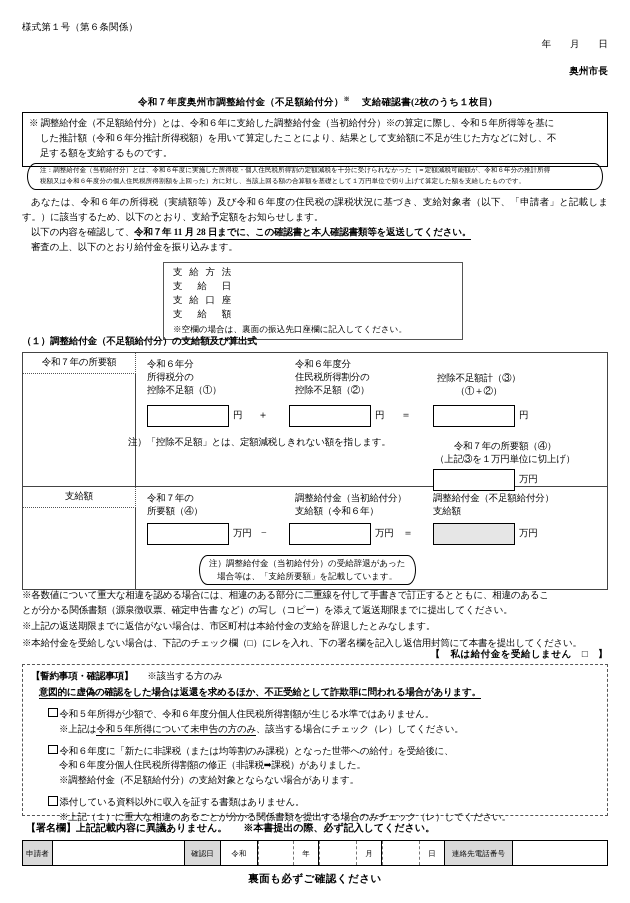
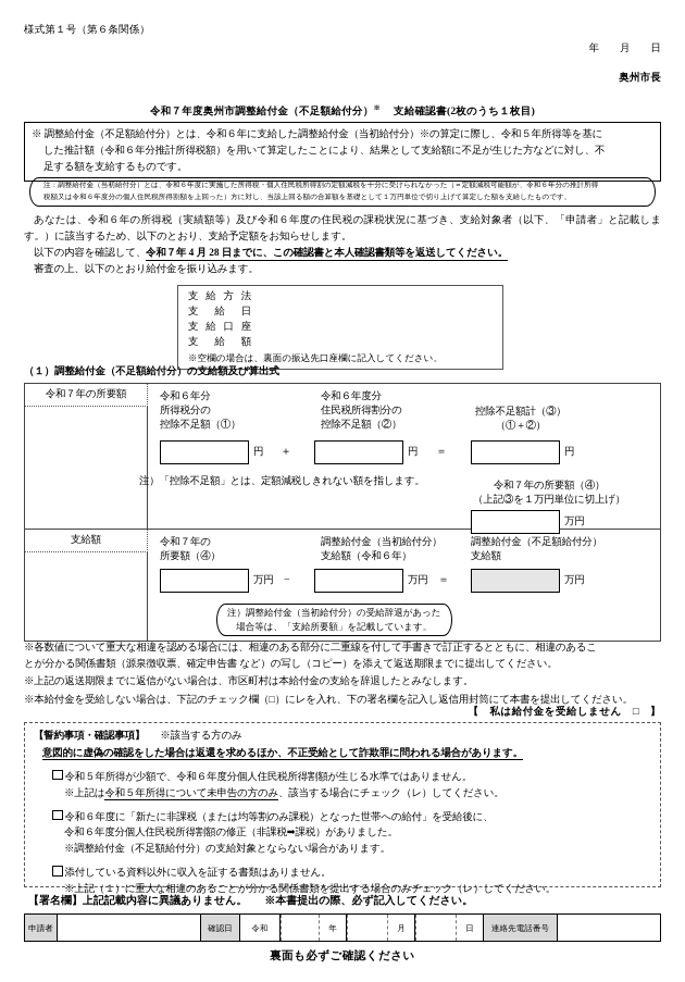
  様式第１号（第６条関係）
  年 月 日
  奥州市長
  令和７年度奥州市調整給付金（不足額給付分） 支給確認書(2枚のうち１枚目)
  ※ 調整給付金（不足額給付分）とは、令和６年に支給した調整給付金（当初給付分）※の算定に際し、令和５年所得等を基に
  した推計額（令和６年分推計所得税額）を用いて算定したことにより、結果として支給額に不足が生じた方などに対し、不
  足する額を支給するものです。
  あなたは、令和６年の所得税（実績額等）及び令和６年度の住民税の課税状況に基づき、支給対象者（以下、「申請者」と記載します。）に該当するため、以下のとおり、支給予定額をお知らせします。
- 以下の内容を確認して、令和７年 11 月 28 日までに、この確認書と本人確認書類等を返送してください。
+ 以下の内容を確認して、令和７年 4 月 28 日までに、この確認書と本人確認書類等を返送してください。
  審査の上、以下のとおり給付金を振り込みます。
  支給方法
  支給日
  支給口座
  支給額
  ※空欄の場合は、裏面の振込先口座欄に記入してください。
  （１）調整給付金（不足額給付分）の支給額及び算出式
  令和７年の所要額
  令和６年分
  所得税分の
  控除不足額（①）
  令和６年度分
  住民税所得割分の
  控除不足額（②）
  控除不足額計（③）
  （①＋②）
  円
  ＋
  円
  ＝
  円
  注）「控除不足額」とは、定額減税しきれない額を指します。
  令和７年の所要額（④）
  （上記③を１万円単位に切上げ）
  万円
  支給額
  令和７年の
  所要額（④）
  調整給付金（当初給付分）
  支給額（令和６年）
  調整給付金（不足額給付分）
  支給額
  万円
  −
  万円
  ＝
  万円
  注）調整給付金（当初給付分）の受給辞退があった
  場合等は、「支給所要額」を記載しています。
  ※各数値について重大な相違を認める場合には、相違のある部分に二重線を付して手書きで訂正するとともに、相違のあるこ
  とが分かる関係書類（源泉徴収票、確定申告書 など）の写し（コピー）を添えて返送期限までに提出してください。
  ※上記の返送期限までに返信がない場合は、市区町村は本給付金の支給を辞退したとみなします。
  ※本給付金を受給しない場合は、下記のチェック欄（□）にレを入れ、下の署名欄を記入し返信用封筒にて本書を提出してください。
  【 私は給付金を受給しません □ 】
  【誓約事項・確認事項】 ※該当する方のみ
  意図的に虚偽の確認をした場合は返還を求めるほか、不正受給として詐欺罪に問われる場合があります。
  令和５年所得が少額で、令和６年度分個人住民税所得割額が生じる水準ではありません。
  ※上記は令和５年所得について未申告の方のみ、該当する場合にチェック（レ）してください。
  令和６年度に「新たに非課税（または均等割のみ課税）となった世帯への給付」を受給後に、
  令和６年度分個人住民税所得割額の修正（非課税➡課税）がありました。
  ※調整給付金（不足額給付分）の支給対象とならない場合があります。
  添付している資料以外に収入を証する書類はありません。
  ※上記（１）に重大な相違のあることが分かる関係書類を提出する場合のみチェック（レ）してください。
  【署名欄】上記記載内容に異議ありません。 ※本書提出の際、必ず記入してください。
  申請者
  確認日
  令和
  年
  月
  日
  連絡先電話番号
  裏面も必ずご確認ください
